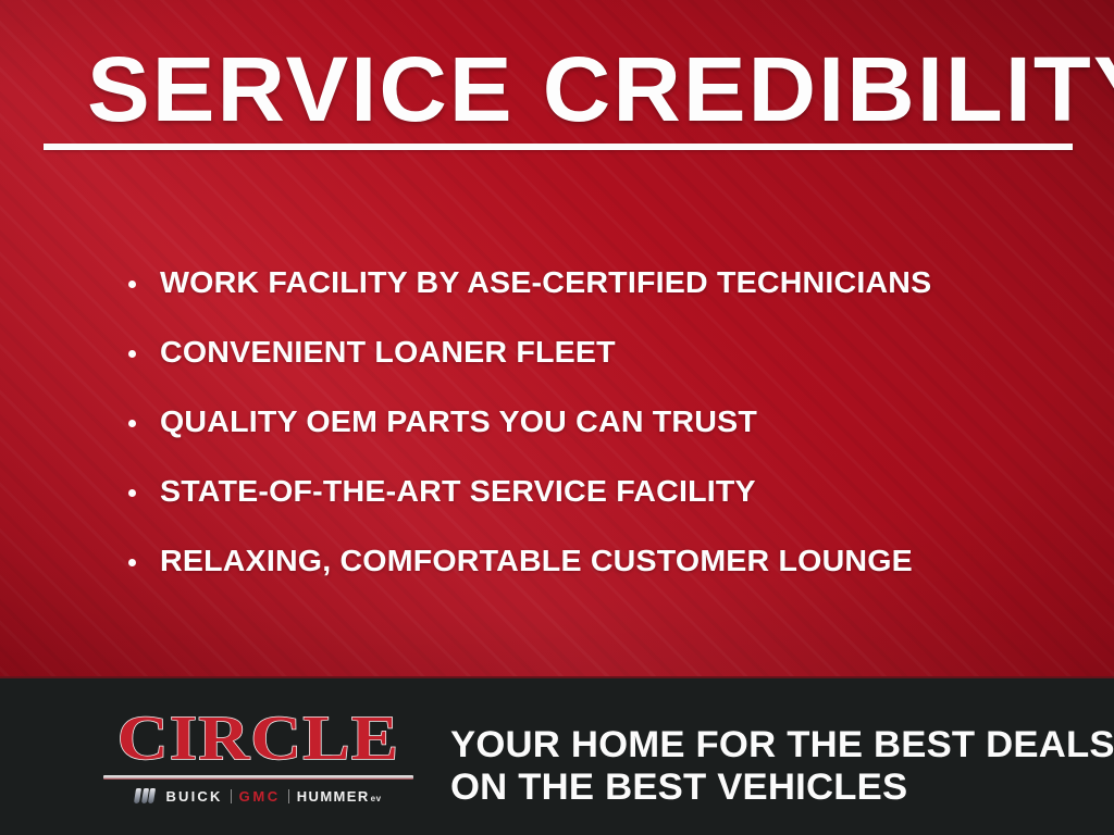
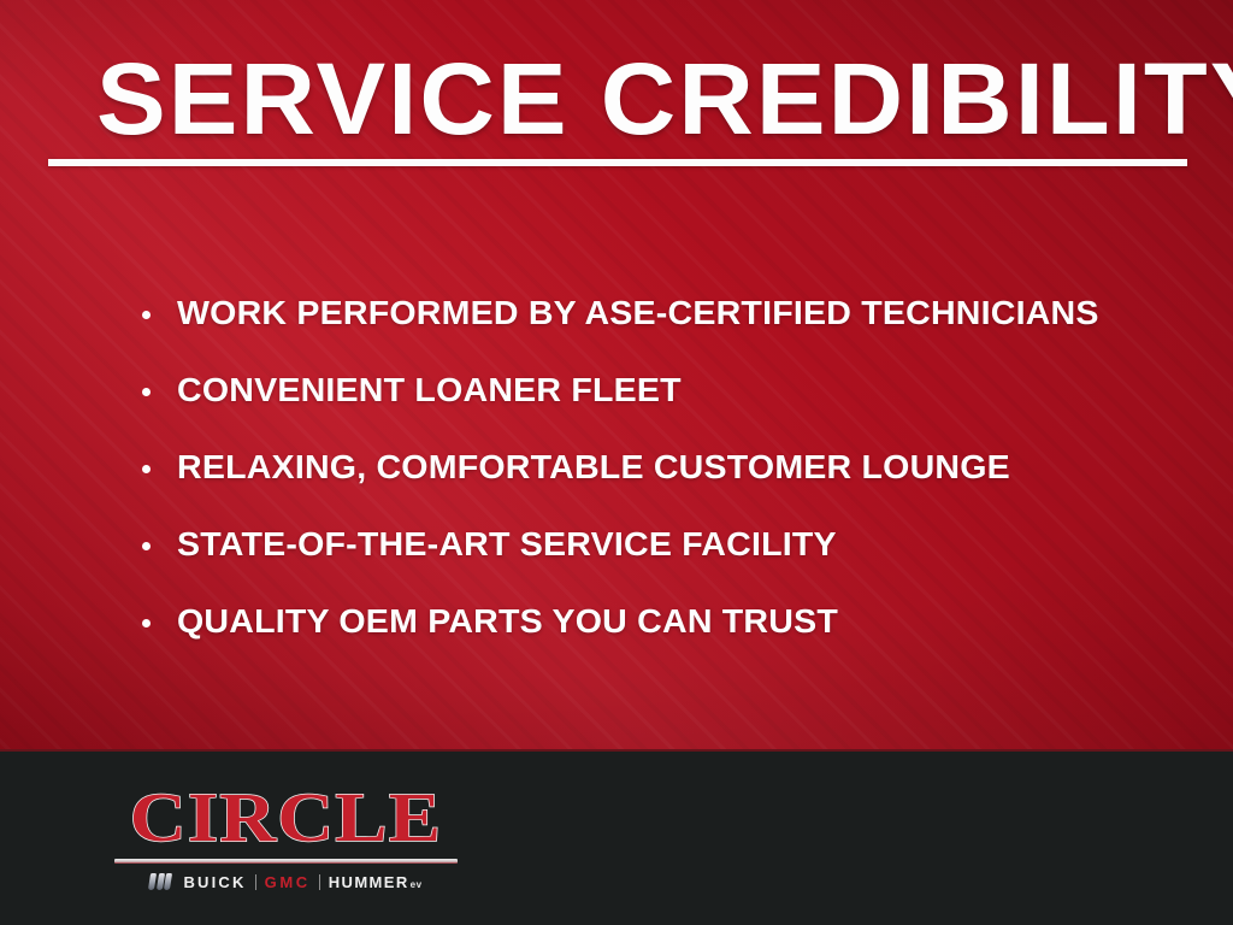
  SERVICE CREDIBILIT
- WORK FACILITY BY ASE-CERTIFIED TECHNICIANS
+ WORK PERFORMED BY ASE-CERTIFIED TECHNICIANS
  CONVENIENT LOANER FLEET
- QUALITY OEM PARTS YOU CAN TRUST
+ RELAXING, COMFORTABLE CUSTOMER LOUNGE
  STATE-OF-THE-ART SERVICE FACILITY
- RELAXING, COMFORTABLE CUSTOMER LOUNGE
+ QUALITY OEM PARTS YOU CAN TRUST
  CIRCLE
  BUICK
  GMC
  HUMMERev
- YOUR HOME FOR THE BEST DEALS
- ON THE BEST VEHICLES
